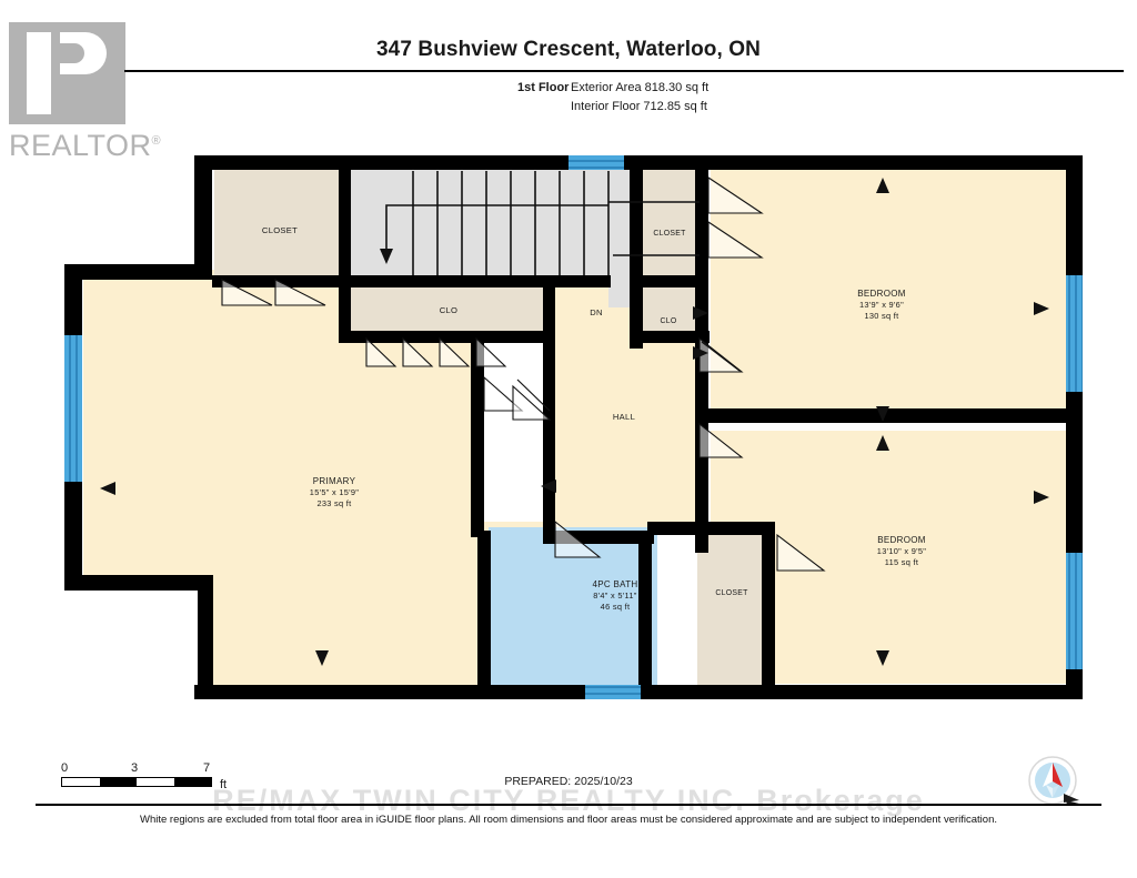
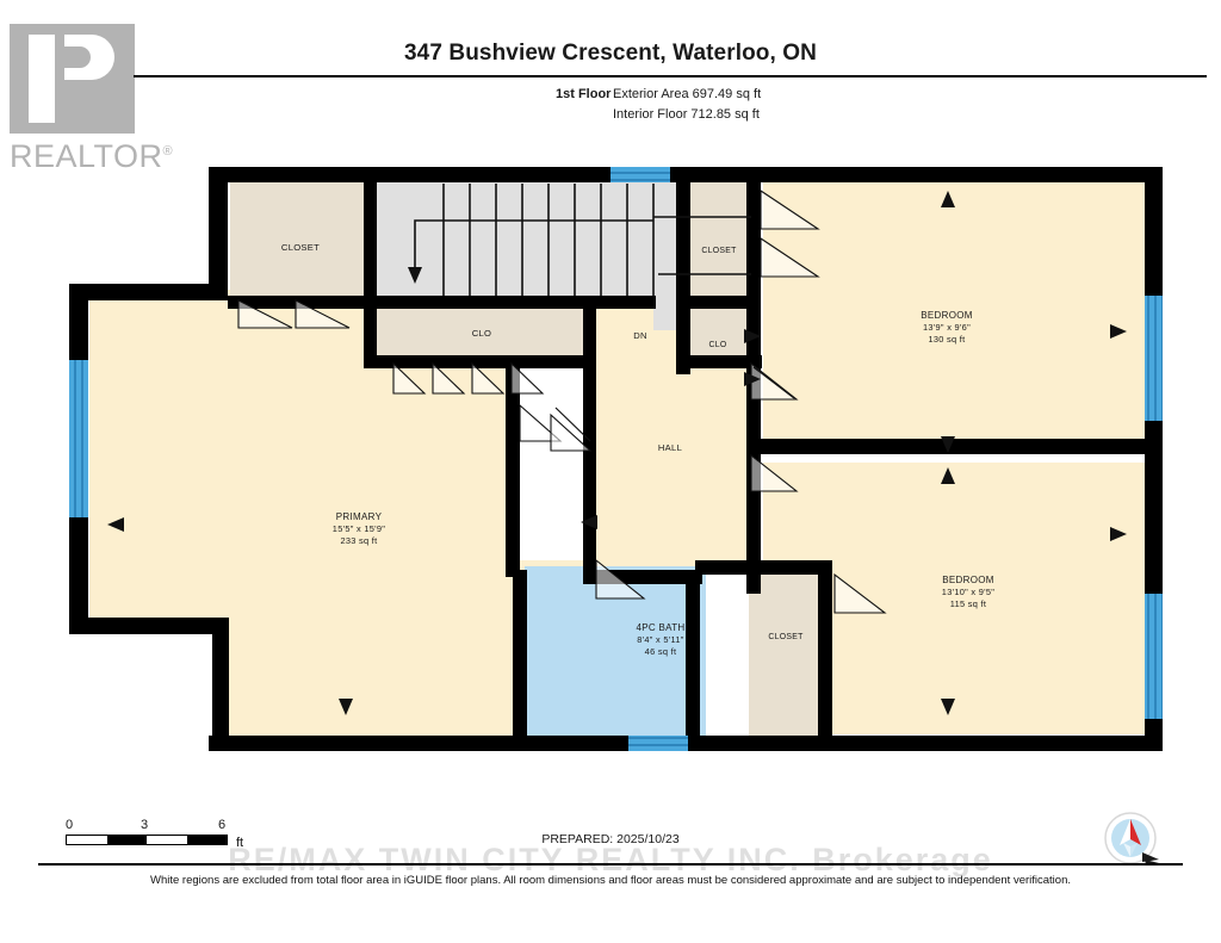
  REALTOR®
  347 Bushview Crescent, Waterloo, ON
- 1st Floor Exterior Area 818.30 sq ft
+ 1st Floor Exterior Area 697.49 sq ft
  Interior Floor 712.85 sq ft
  CLOSET
  CLO
  DN
  HALL
  PRIMARY
  15'5" x 15'9"
  233 sq ft
  BEDROOM
  13'9" x 9'6"
  130 sq ft
  BEDROOM
  13'10" x 9'5"
  115 sq ft
  4PC BATH
  8'4" x 5'11"
  46 sq ft
  0
  3
- 7
+ 6
  ft
  PREPARED: 2025/10/23
  RE/MAX TWIN CITY REALTY INC. Brokerage
  White regions are excluded from total floor area in iGUIDE floor plans. All room dimensions and floor areas must be considered approximate and are subject to independent verification.
